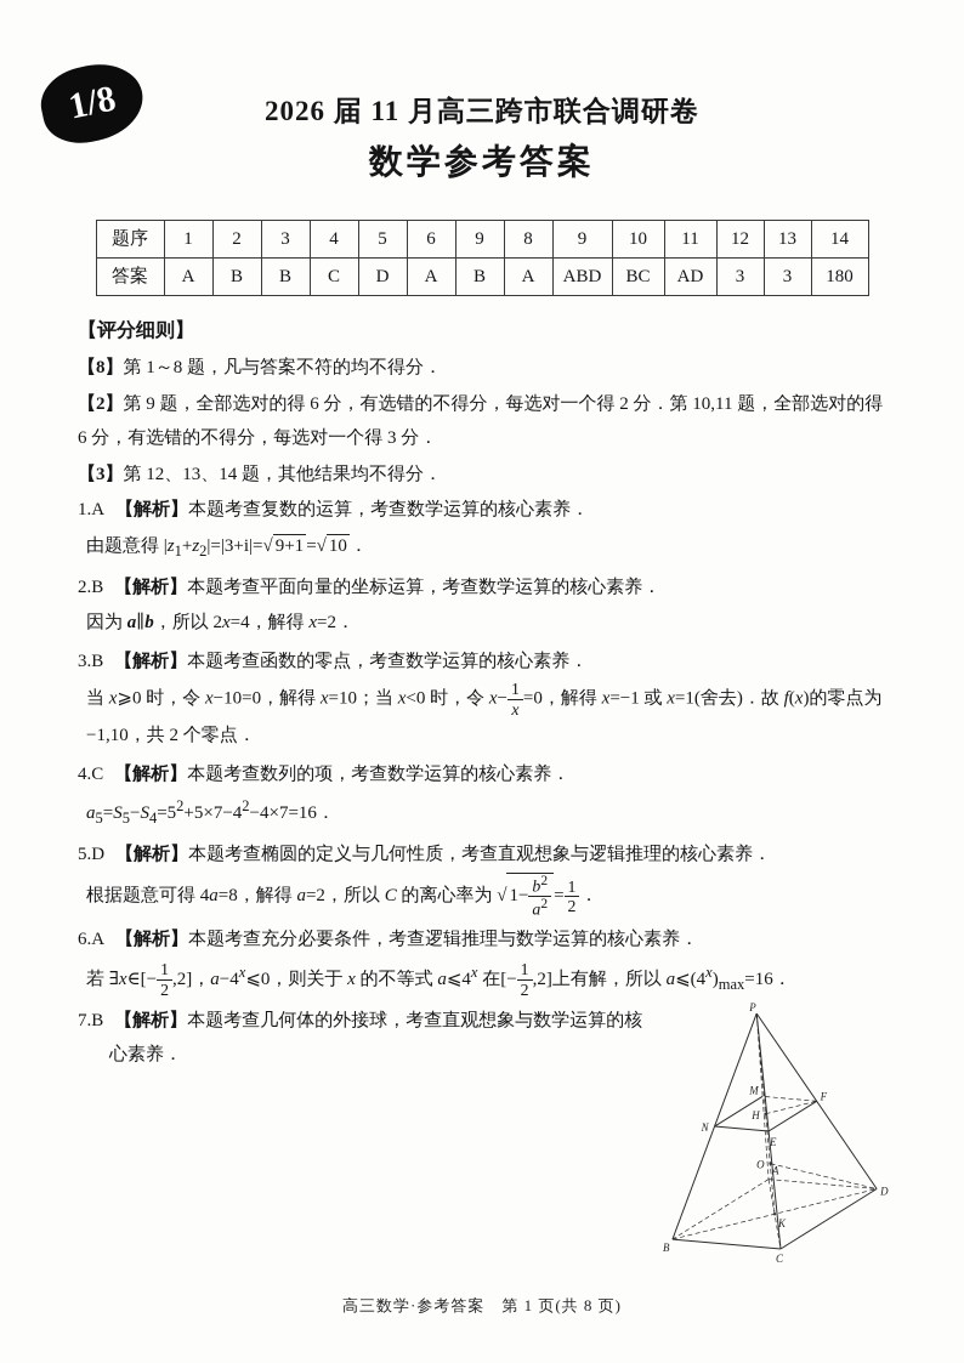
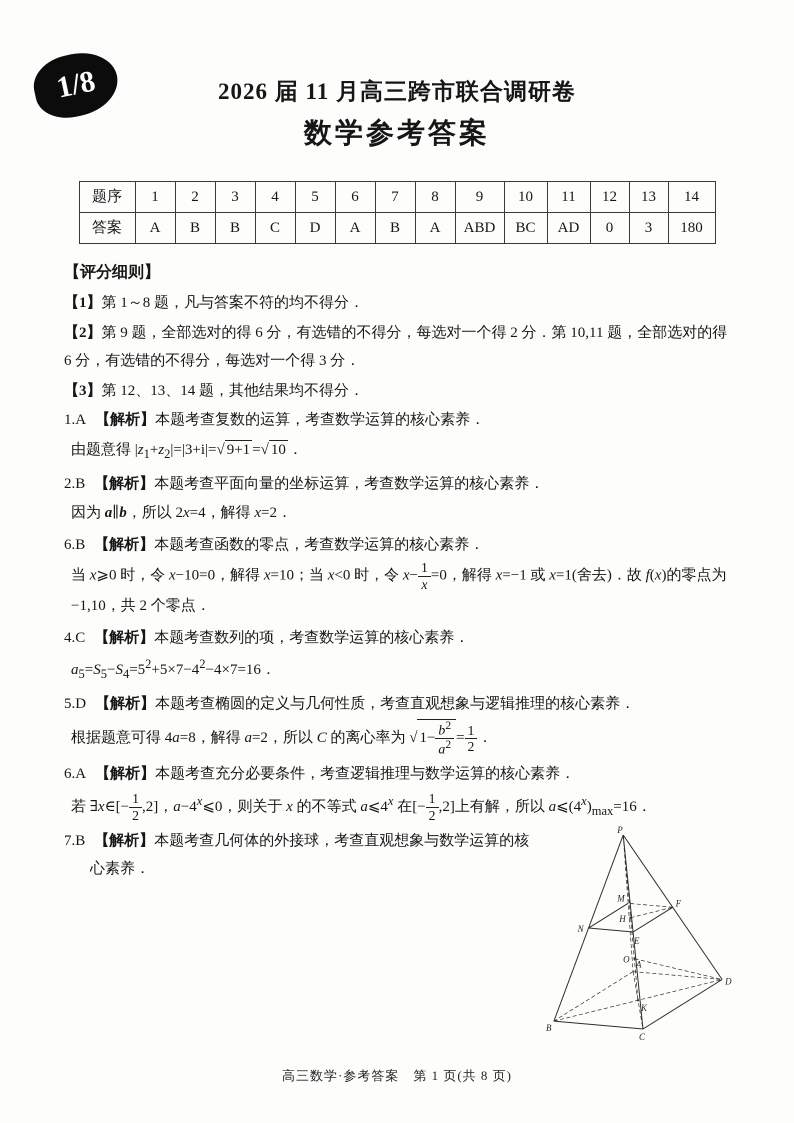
  2026 届 11 月高三跨市联合调研卷
  数学参考答案
- 题序	1	2	3	4	5	6	9	8	9	10	11	12	13	14
+ 题序	1	2	3	4	5	6	7	8	9	10	11	12	13	14
- 答案	A	B	B	C	D	A	B	A	ABD	BC	AD	3	3	180
+ 答案	A	B	B	C	D	A	B	A	ABD	BC	AD	0	3	180
  【评分细则】
- 【8】第 1～8 题，凡与答案不符的均不得分．
+ 【1】第 1～8 题，凡与答案不符的均不得分．
  【2】第 9 题，全部选对的得 6 分，有选错的不得分，每选对一个得 2 分．第 10,11 题，全部选对的得 6 分，有选错的不得分，每选对一个得 3 分．
  【3】第 12、13、14 题，其他结果均不得分．
  1.A 【解析】本题考查复数的运算，考查数学运算的核心素养．
  由题意得 |z1+z2|=|3+i|= 9+1 = 10 ．
  2.B 【解析】本题考查平面向量的坐标运算，考查数学运算的核心素养．
  因为 a∥b，所以 2x=4，解得 x=2．
- 3.B 【解析】本题考查函数的零点，考查数学运算的核心素养．
+ 6.B 【解析】本题考查函数的零点，考查数学运算的核心素养．
  当 x⩾0 时，令 x−10=0，解得 x=10；当 x<0 时，令 x−
  1
  x
  =0，解得 x=−1 或 x=1(舍去)．故 f(x)的零点为−1,10，共 2 个零点．
  4.C 【解析】本题考查数列的项，考查数学运算的核心素养．
  a5=S5−S4=52+5×7−42−4×7=16．
  5.D 【解析】本题考查椭圆的定义与几何性质，考查直观想象与逻辑推理的核心素养．
  根据题意可得 4a=8，解得 a=2，所以 C 的离心率为 1−
  b2
  a2
  =
  1
  2
  ．
  6.A 【解析】本题考查充分必要条件，考查逻辑推理与数学运算的核心素养．
  若 ∃x∈[−
  1
  2
  ,2]，a−4x⩽0，则关于 x 的不等式 a⩽4x 在[−
  1
  2
  ,2]上有解，所以 a⩽(4x)max=16．
  P
  M
  N
  E
  F
  H
  O
  K
  A
  B
  C
  D
  7.B 【解析】本题考查几何体的外接球，考查直观想象与数学运算的核心素养．
  高三数学·参考答案 第 1 页(共 8 页)
